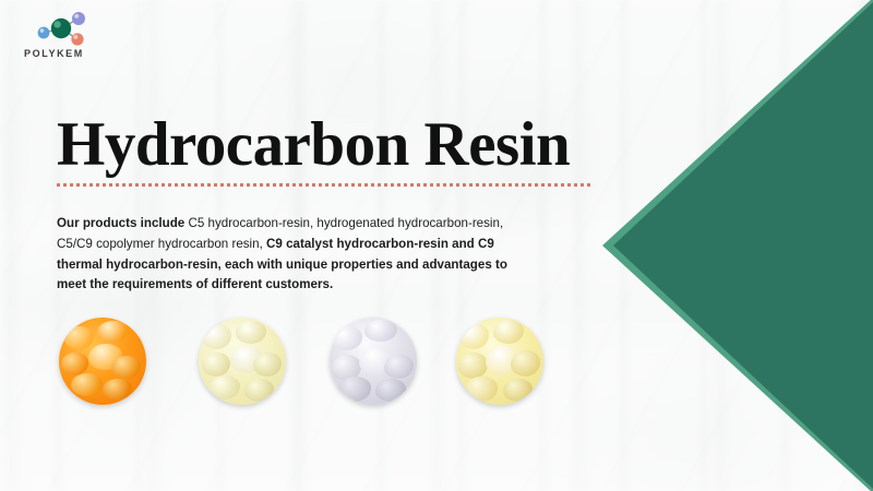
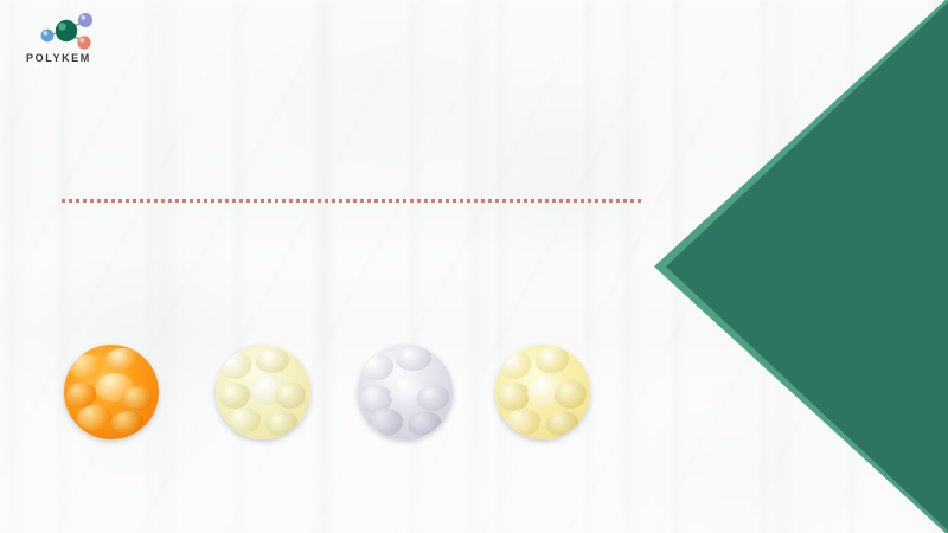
  POLYKEM
- Hydrocarbon Resin
- Our products include C5 hydrocarbon-resin, hydrogenated hydrocarbon-resin, C5/C9 copolymer hydrocarbon resin, C9 catalyst hydrocarbon-resin and C9 thermal hydrocarbon-resin, each with unique properties and advantages to meet the requirements of different customers.
